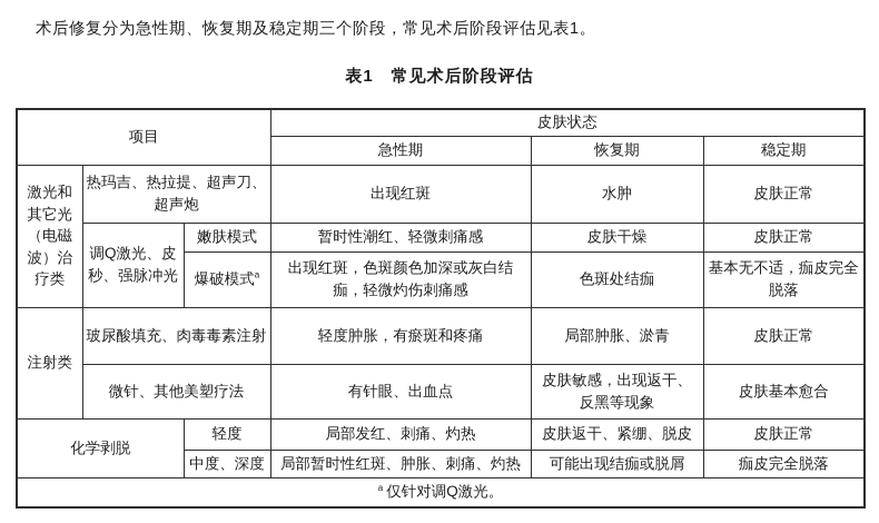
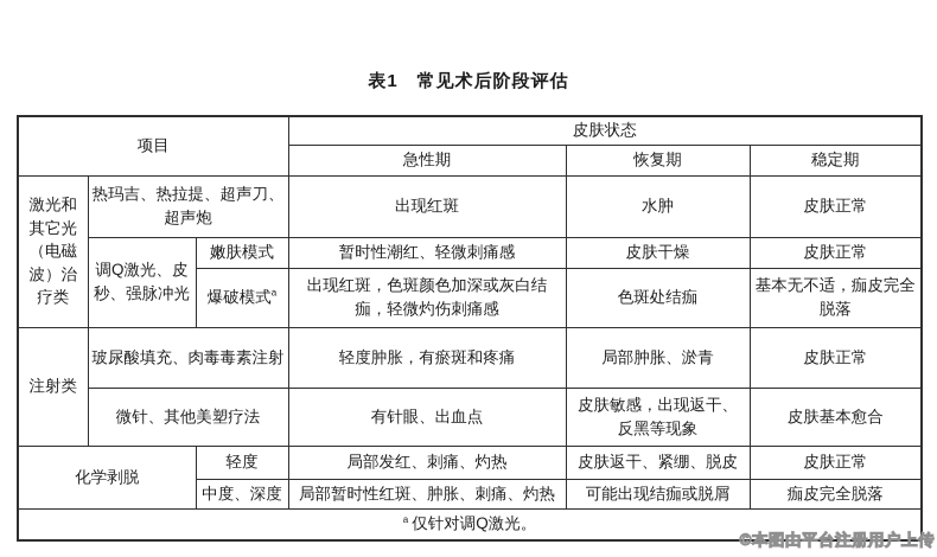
- 术后修复分为急性期、恢复期及稳定期三个阶段，常见术后阶段评估见表1。
  表1 常见术后阶段评估
  项目	皮肤状态
  急性期	恢复期	稳定期
  激光和其它光（电磁波）治疗类	热玛吉、热拉提、超声刀、超声炮	出现红斑	水肿	皮肤正常
  调Q激光、皮秒、强脉冲光	嫩肤模式	暂时性潮红、轻微刺痛感	皮肤干燥	皮肤正常
  爆破模式a	出现红斑，色斑颜色加深或灰白结痂，轻微灼伤刺痛感	色斑处结痂	基本无不适，痂皮完全脱落
  注射类	玻尿酸填充、肉毒毒素注射	轻度肿胀，有瘀斑和疼痛	局部肿胀、淤青	皮肤正常
  微针、其他美塑疗法	有针眼、出血点	皮肤敏感，出现返干、反黑等现象	皮肤基本愈合
  化学剥脱	轻度	局部发红、刺痛、灼热	皮肤返干、紧绷、脱皮	皮肤正常
  中度、深度	局部暂时性红斑、肿胀、刺痛、灼热	可能出现结痂或脱屑	痂皮完全脱落
  a 仅针对调Q激光。
+ ©本图由平台注册用户上传
